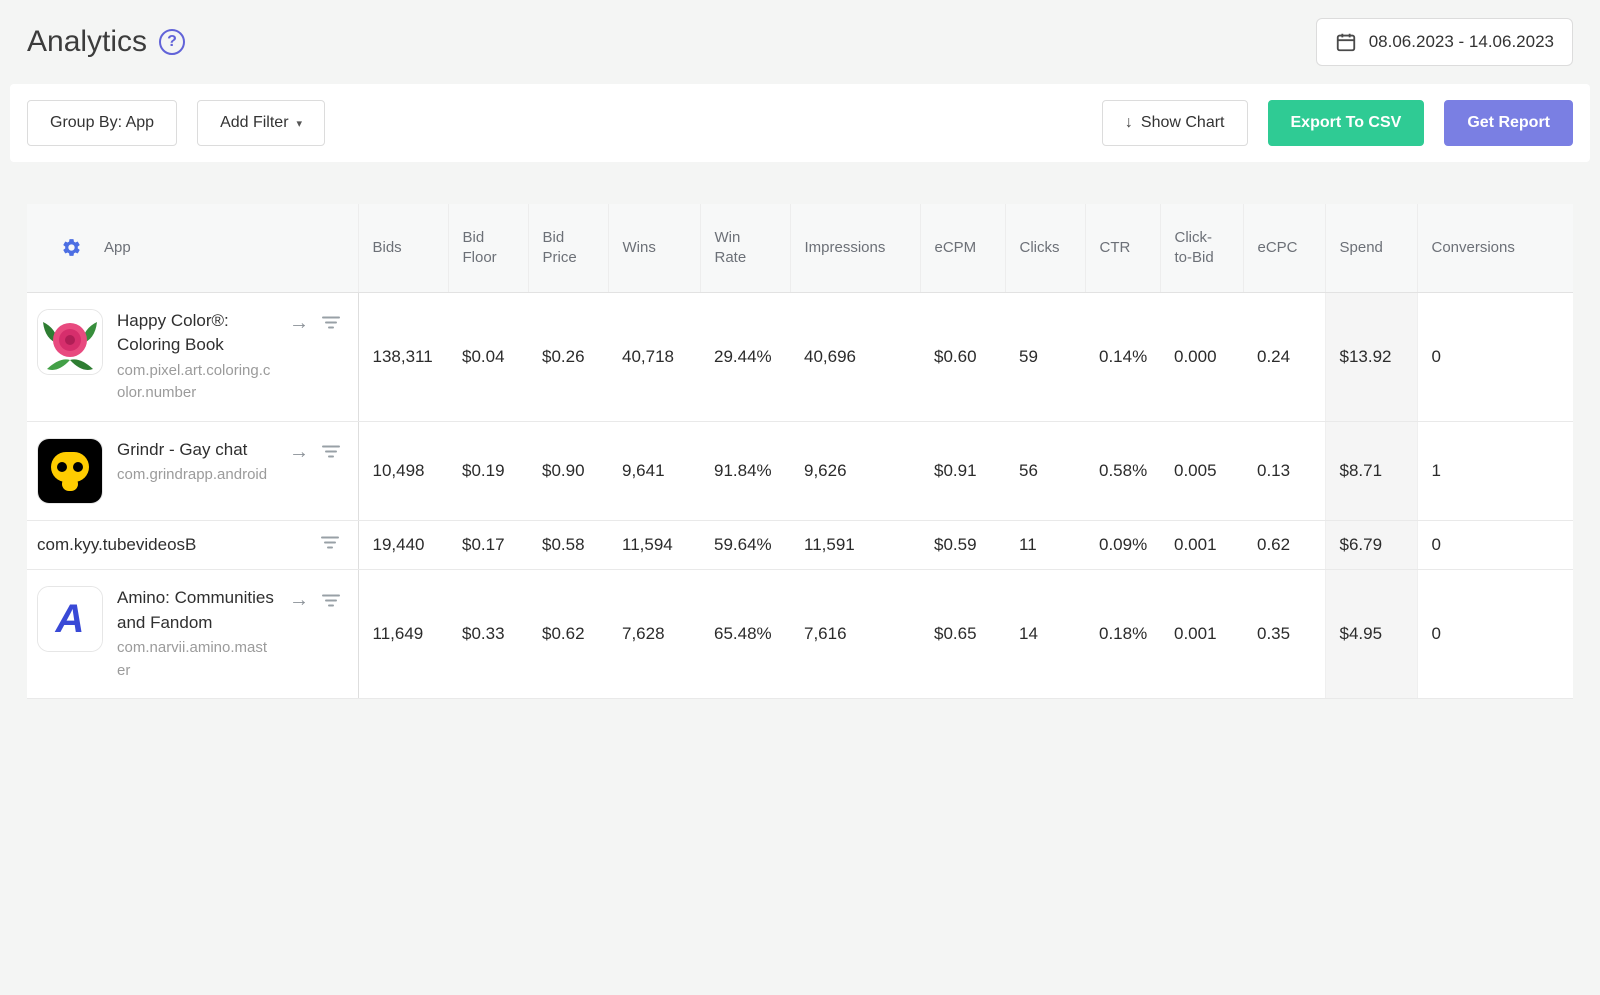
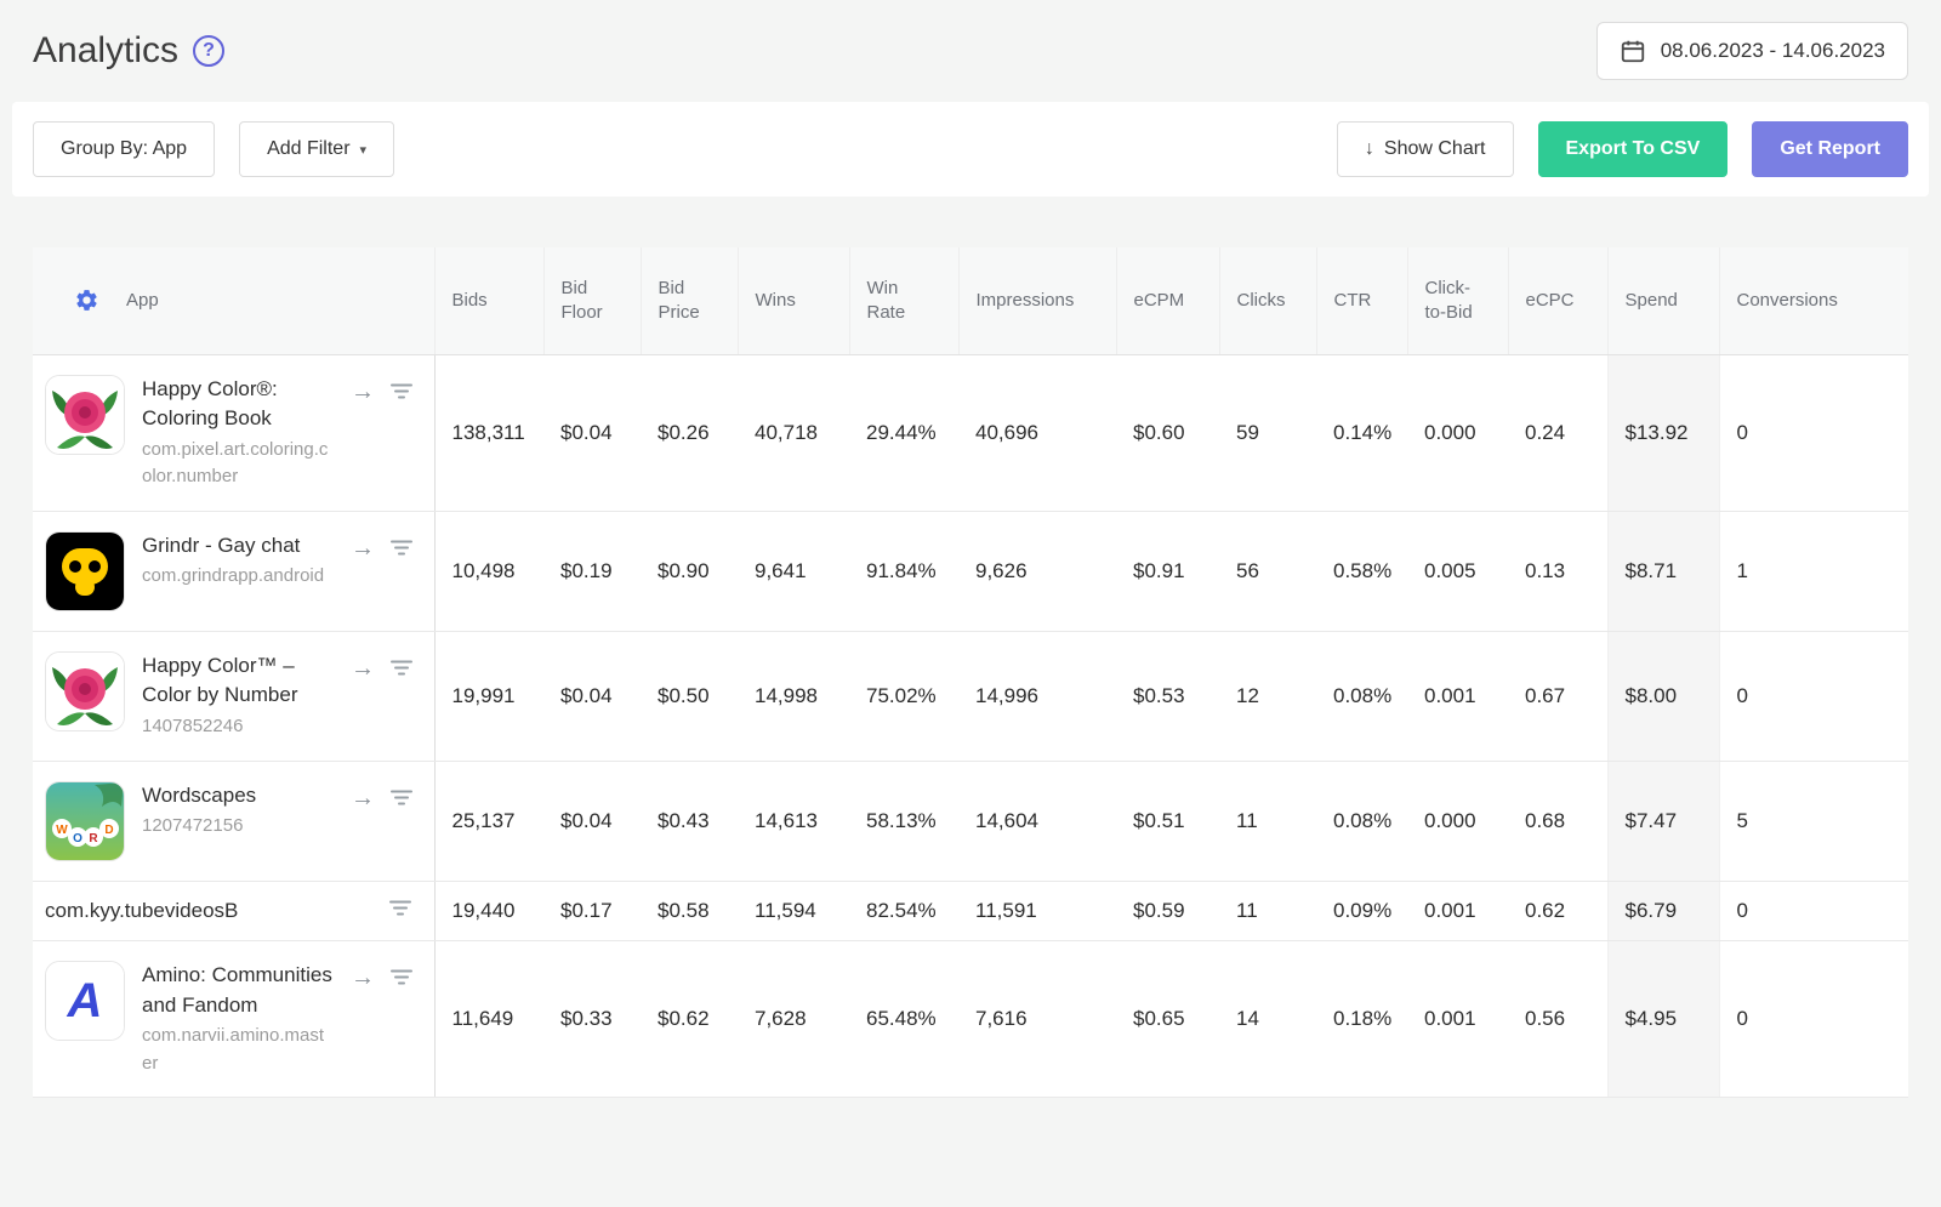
  Analytics
  ?
  08.06.2023 - 14.06.2023
  Group By: App
  Add Filter
  ▾
  ↓
  Show Chart
  Export To CSV
  Get Report
  App	Bids	Bid Floor	Bid Price	Wins	Win Rate	Impressions	eCPM	Clicks	CTR	Click-to-Bid	eCPC	Spend	Conversions
  Happy Color®: Coloring Book com.pixel.art.coloring.color.number →	138,311	$0.04	$0.26	40,718	29.44%	40,696	$0.60	59	0.14%	0.000	0.24	$13.92	0
  Grindr - Gay chat com.grindrapp.android →	10,498	$0.19	$0.90	9,641	91.84%	9,626	$0.91	56	0.58%	0.005	0.13	$8.71	1
+ Happy Color™ – Color by Number 1407852246 →	19,991	$0.04	$0.50	14,998	75.02%	14,996	$0.53	12	0.08%	0.001	0.67	$8.00	0
+ W O R D Wordscapes 1207472156 →	25,137	$0.04	$0.43	14,613	58.13%	14,604	$0.51	11	0.08%	0.000	0.68	$7.47	5
- com.kyy.tubevideosB	19,440	$0.17	$0.58	11,594	59.64%	11,591	$0.59	11	0.09%	0.001	0.62	$6.79	0
+ com.kyy.tubevideosB	19,440	$0.17	$0.58	11,594	82.54%	11,591	$0.59	11	0.09%	0.001	0.62	$6.79	0
- A Amino: Communities and Fandom com.narvii.amino.master →	11,649	$0.33	$0.62	7,628	65.48%	7,616	$0.65	14	0.18%	0.001	0.35	$4.95	0
+ A Amino: Communities and Fandom com.narvii.amino.master →	11,649	$0.33	$0.62	7,628	65.48%	7,616	$0.65	14	0.18%	0.001	0.56	$4.95	0
